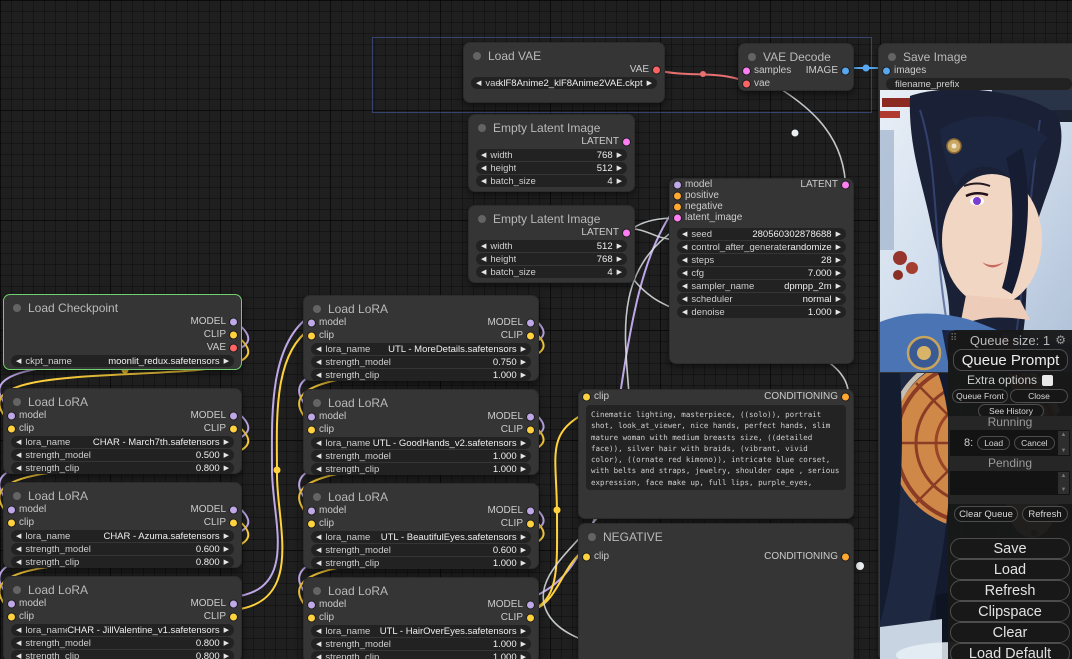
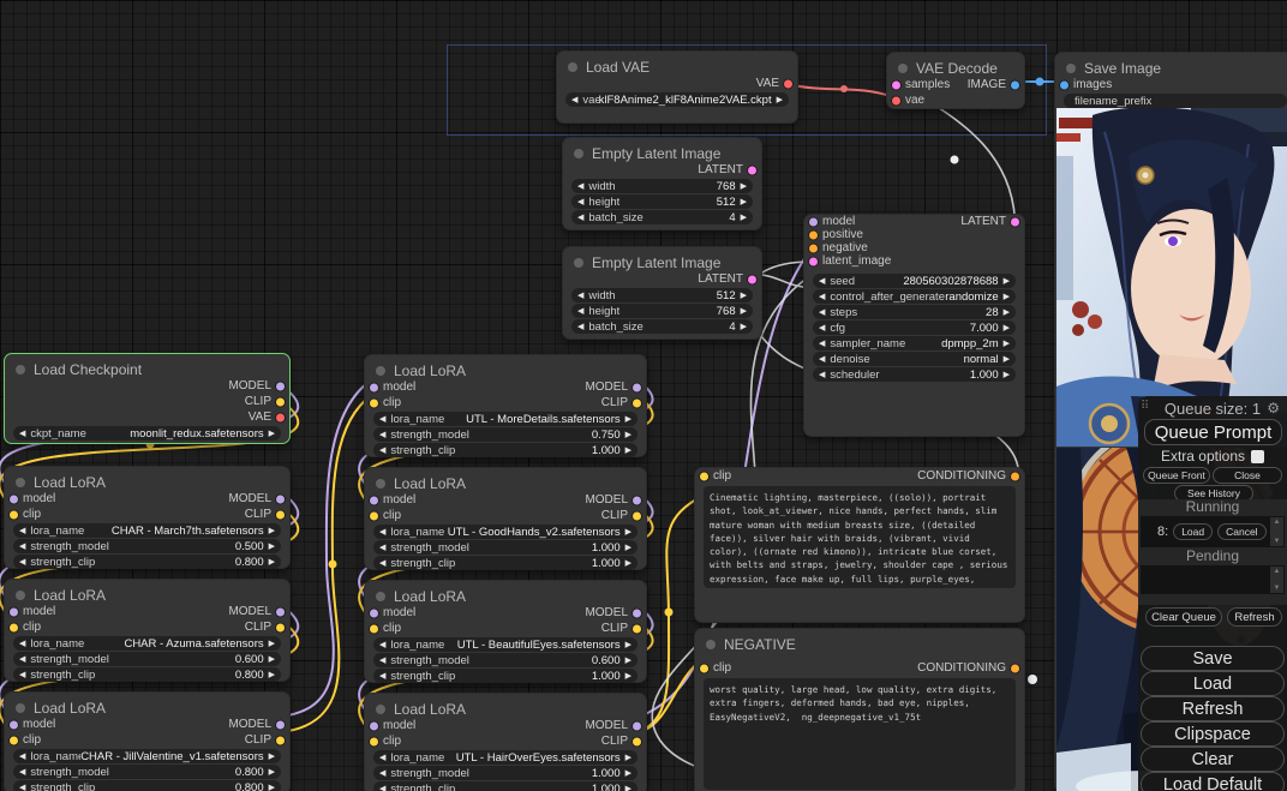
  Load Checkpoint
  MODEL
  CLIP
  VAE
  ckpt_name
  moonlit_redux.safetensors
  Load LoRA
  model
  MODEL
  clip
  CLIP
  lora_name
  CHAR - March7th.safetensors
  strength_model
  0.500
  strength_clip
  0.800
  Load LoRA
  model
  MODEL
  clip
  CLIP
  lora_name
  CHAR - Azuma.safetensors
  strength_model
  0.600
  strength_clip
  0.800
  Load LoRA
  model
  MODEL
  clip
  CLIP
  lora_nam
  CHAR - JillValentine_v1.safetensors
  strength_model
  0.800
  strength_clip
  0.800
  Load LoRA
  model
  MODEL
  clip
  CLIP
  lora_name
  UTL - MoreDetails.safetensors
  strength_model
  0.750
  strength_clip
  1.000
  Load LoRA
  model
  MODEL
  clip
  CLIP
  lora_name
  UTL - GoodHands_v2.safetensors
  strength_model
  1.000
  strength_clip
  1.000
  Load LoRA
  model
  MODEL
  clip
  CLIP
  lora_name
  UTL - BeautifulEyes.safetensors
  strength_model
  0.600
  strength_clip
  1.000
  Load LoRA
  model
  MODEL
  clip
  CLIP
  lora_name
  UTL - HairOverEyes.safetensors
  strength_model
  1.000
  strength_clip
  1.000
  Load VAE
  VAE
  klF8Anime2_klF8Anime2VAE.ckpt
  Empty Latent Image
  LATENT
  width
  768
  height
  512
  batch_size
  4
  Empty Latent Image
  LATENT
  width
  512
  height
  768
  batch_size
  4
  model
  LATENT
  positive
  negative
  latent_image
  seed
  280560302878688
  control_after_generate
  randomize
  steps
  28
  cfg
  7.000
  sampler_name
  dpmpp_2m
- scheduler
+ denoise
  normal
- denoise
+ scheduler
  1.000
  clip
  CONDITIONING
  Cinematic lighting, masterpiece, ((solo)), portrait shot, look_at_viewer, nice hands, perfect hands, slim mature woman with medium breasts size, ((detailed face)), silver hair with braids, (vibrant, vivid color), ((ornate red kimono)), intricate blue corset, with belts and straps, jewelry, shoulder cape , serious expression, face make up, full lips, purple_eyes,
  NEGATIVE
  clip
  CONDITIONING
+ worst quality, large head, low quality, extra digits, extra fingers, deformed hands, bad eye, nipples, EasyNegativeV2, ng_deepnegative_v1_75t
  VAE Decode
  samples
  IMAGE
  vae
  Save Image
  images
  filename_prefix
  ⠿
  Queue size: 1
  ⚙
  Queue Prompt
  Extra options
  Queue Front
  Close
  See History
  Running
  8:
  Load
  Cancel
  Pending
  Clear Queue
  Refresh
  Save
  Load
  Refresh
  Clipspace
  Clear
  Load Default
